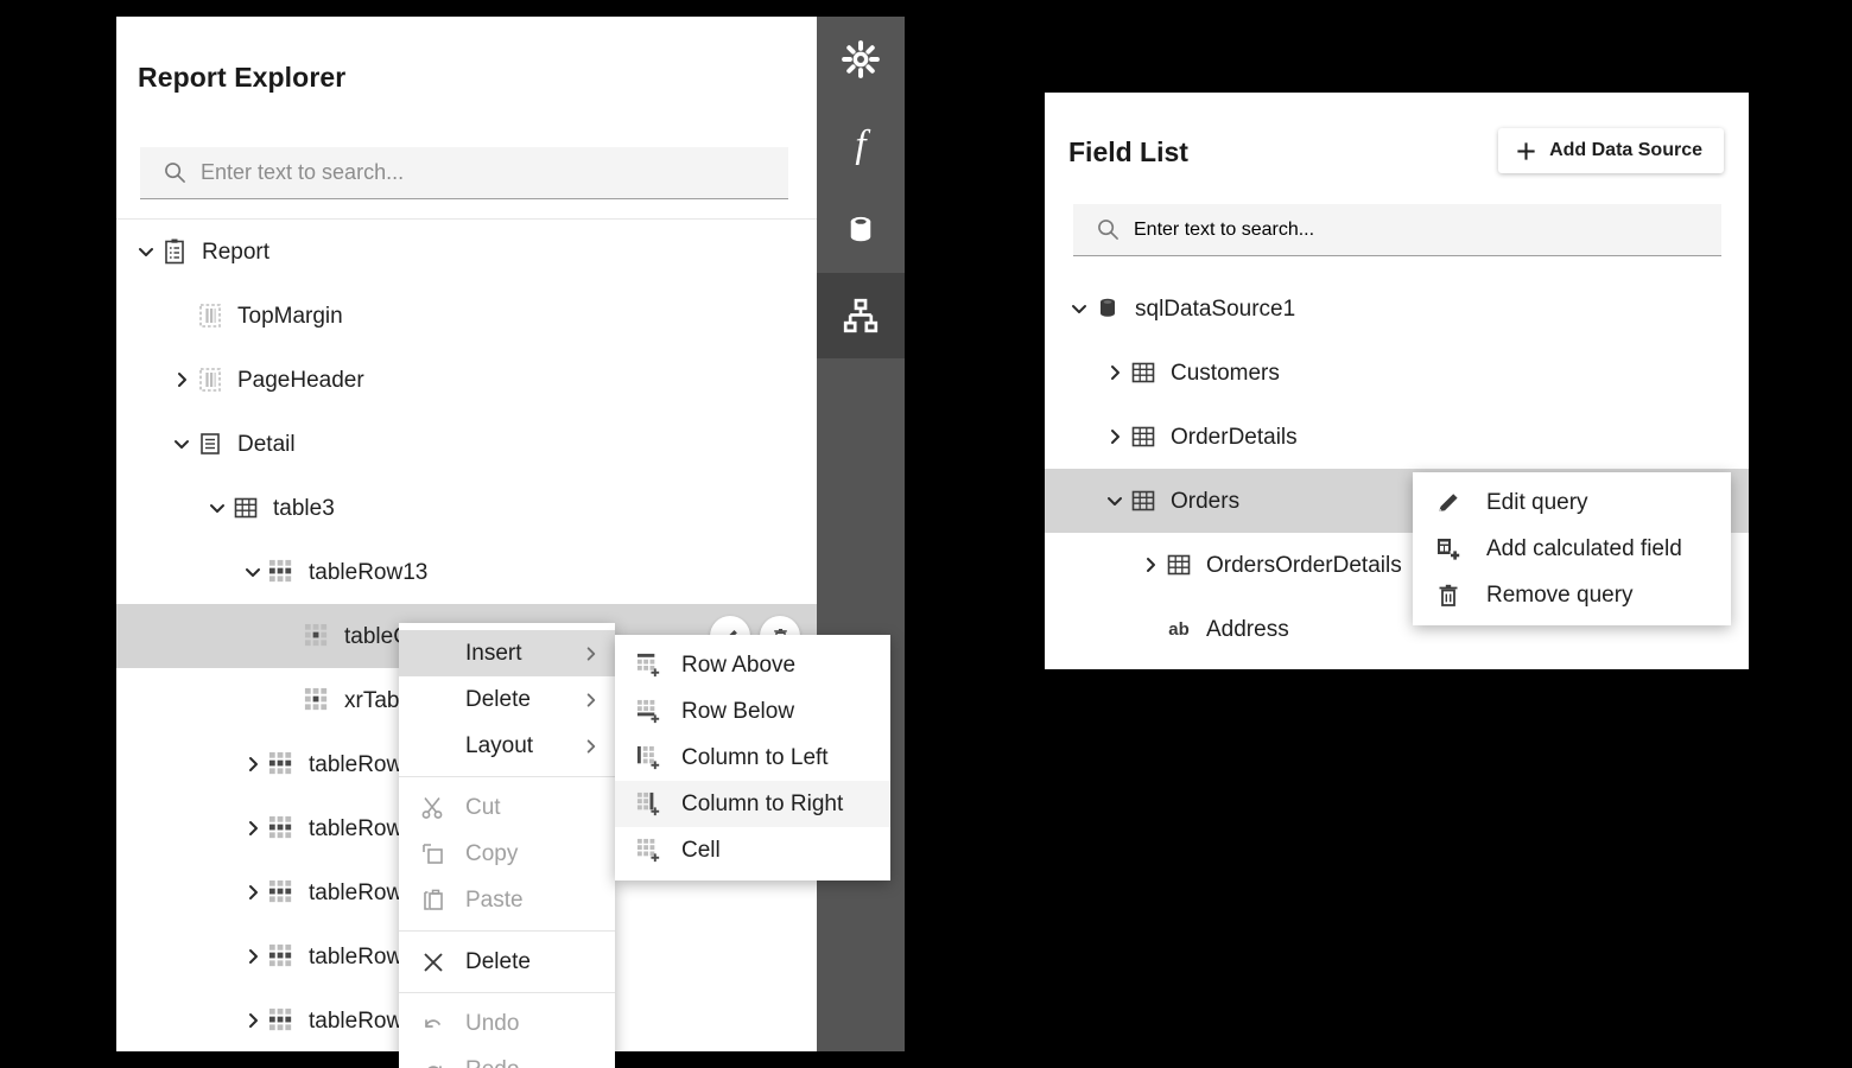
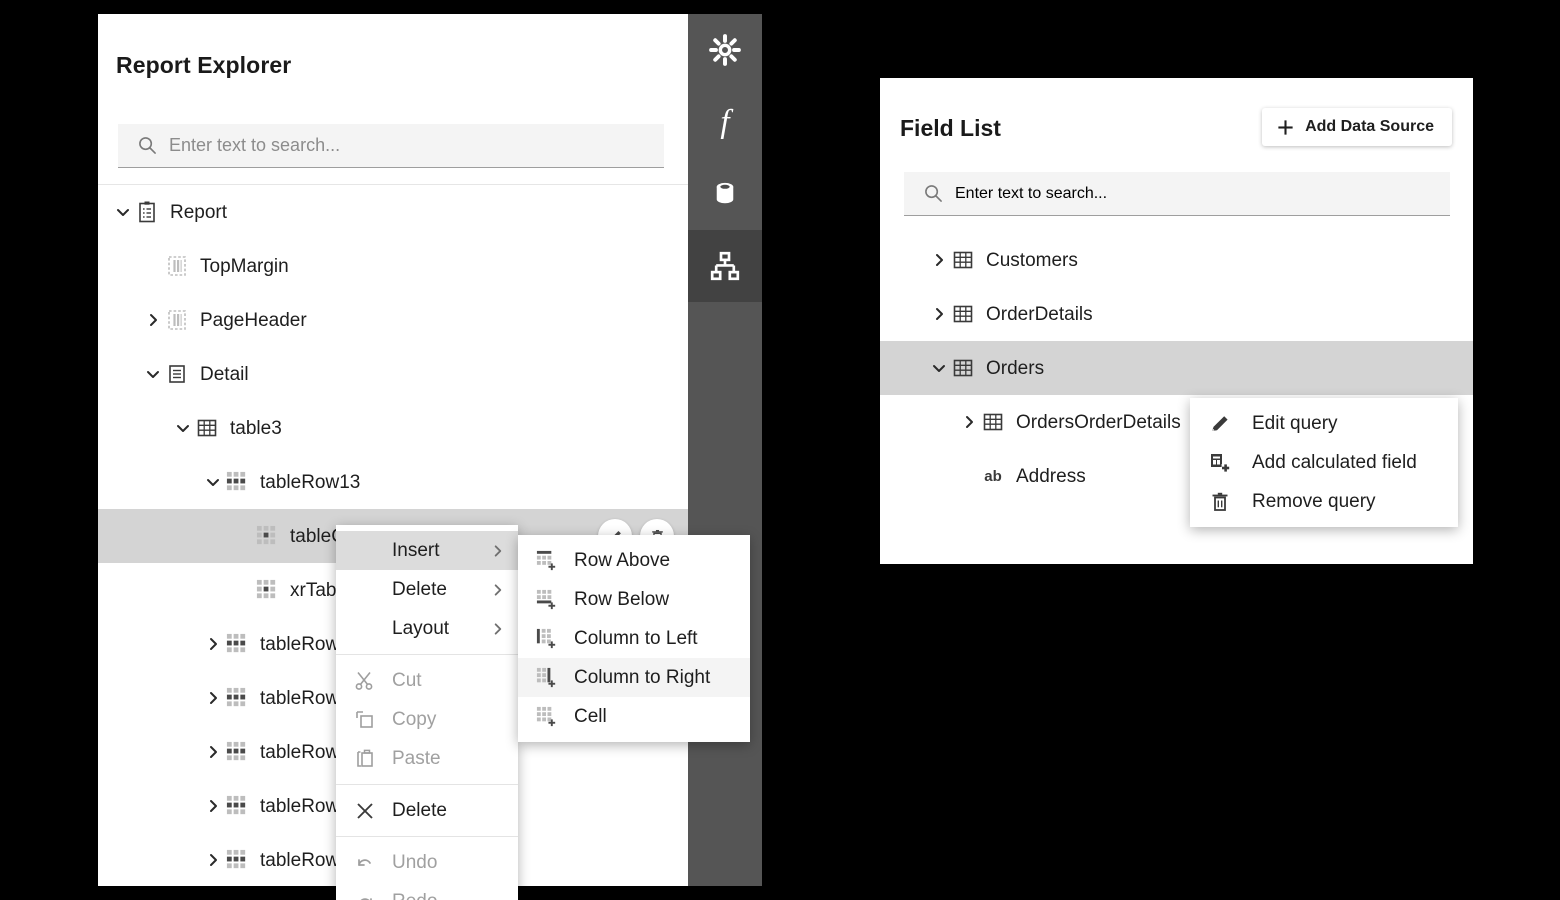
  Report Explorer
  Enter text to search...
  Report
  TopMargin
  PageHeader
  Detail
  table3
  tableRow13
  tableRow
  tableRow
  tableRow
  tableRow
  tableRow
  f
  Field List
  Add Data Source
  Enter text to search...
- sqlDataSource1
  Customers
  OrderDetails
  Orders
  OrdersOrderDetails
  ab
  Address
  Insert
  Delete
  Layout
  Cut
  Copy
  Paste
  Delete
  Undo
  Row Above
  Row Below
  Column to Left
  Column to Right
  Cell
  Edit query
  Add calculated field
  Remove query
